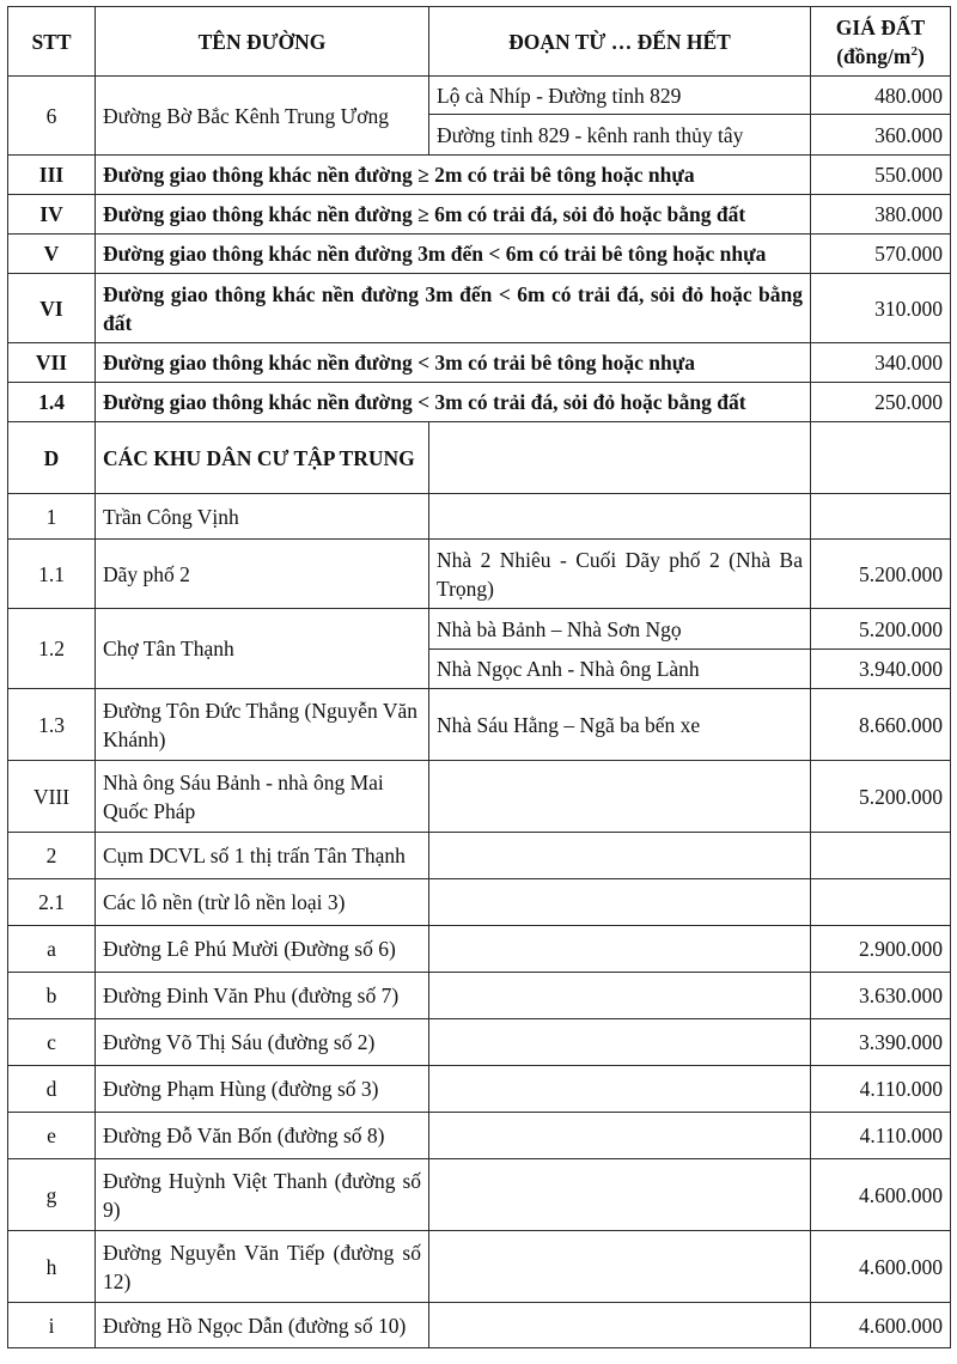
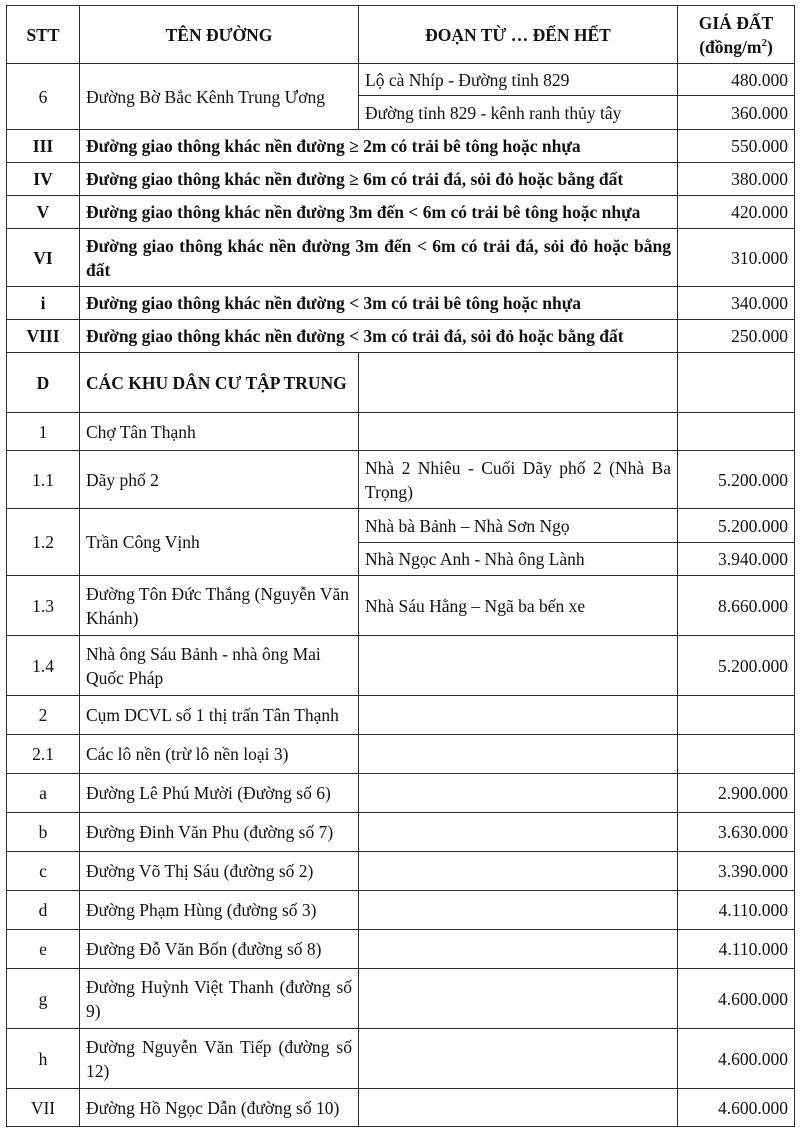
  STT	TÊN ĐƯỜNG	ĐOẠN TỪ … ĐẾN HẾT	GIÁ ĐẤT (đồng/m2)
  6	Đường Bờ Bắc Kênh Trung Ương	Lộ cà Nhíp - Đường tỉnh 829	480.000
  Đường tỉnh 829 - kênh ranh thủy tây	360.000
  III	Đường giao thông khác nền đường ≥ 2m có trải bê tông hoặc nhựa	550.000
  IV	Đường giao thông khác nền đường ≥ 6m có trải đá, sỏi đỏ hoặc bằng đất	380.000
- V	Đường giao thông khác nền đường 3m đến < 6m có trải bê tông hoặc nhựa	570.000
+ V	Đường giao thông khác nền đường 3m đến < 6m có trải bê tông hoặc nhựa	420.000
  VI	Đường giao thông khác nền đường 3m đến < 6m có trải đá, sỏi đỏ hoặc bằng đất	310.000
- VII	Đường giao thông khác nền đường < 3m có trải bê tông hoặc nhựa	340.000
+ i	Đường giao thông khác nền đường < 3m có trải bê tông hoặc nhựa	340.000
- 1.4	Đường giao thông khác nền đường < 3m có trải đá, sỏi đỏ hoặc bằng đất	250.000
+ VIII	Đường giao thông khác nền đường < 3m có trải đá, sỏi đỏ hoặc bằng đất	250.000
  D	CÁC KHU DÂN CƯ TẬP TRUNG
- 1	Trần Công Vịnh
+ 1	Chợ Tân Thạnh
  1.1	Dãy phố 2	Nhà 2 Nhiêu - Cuối Dãy phố 2 (Nhà Ba Trọng)	5.200.000
- 1.2	Chợ Tân Thạnh	Nhà bà Bảnh – Nhà Sơn Ngọ	5.200.000
+ 1.2	Trần Công Vịnh	Nhà bà Bảnh – Nhà Sơn Ngọ	5.200.000
  Nhà Ngọc Anh - Nhà ông Lành	3.940.000
  1.3	Đường Tôn Đức Thắng (Nguyễn Văn Khánh)	Nhà Sáu Hằng – Ngã ba bến xe	8.660.000
- VIII	Nhà ông Sáu Bảnh - nhà ông Mai Quốc Pháp		5.200.000
+ 1.4	Nhà ông Sáu Bảnh - nhà ông Mai Quốc Pháp		5.200.000
  2	Cụm DCVL số 1 thị trấn Tân Thạnh
  2.1	Các lô nền (trừ lô nền loại 3)
  a	Đường Lê Phú Mười (Đường số 6)		2.900.000
  b	Đường Đinh Văn Phu (đường số 7)		3.630.000
  c	Đường Võ Thị Sáu (đường số 2)		3.390.000
  d	Đường Phạm Hùng (đường số 3)		4.110.000
  e	Đường Đỗ Văn Bốn (đường số 8)		4.110.000
  g	Đường Huỳnh Việt Thanh (đường số 9)		4.600.000
  h	Đường Nguyễn Văn Tiếp (đường số 12)		4.600.000
- i	Đường Hồ Ngọc Dẫn (đường số 10)		4.600.000
+ VII	Đường Hồ Ngọc Dẫn (đường số 10)		4.600.000
